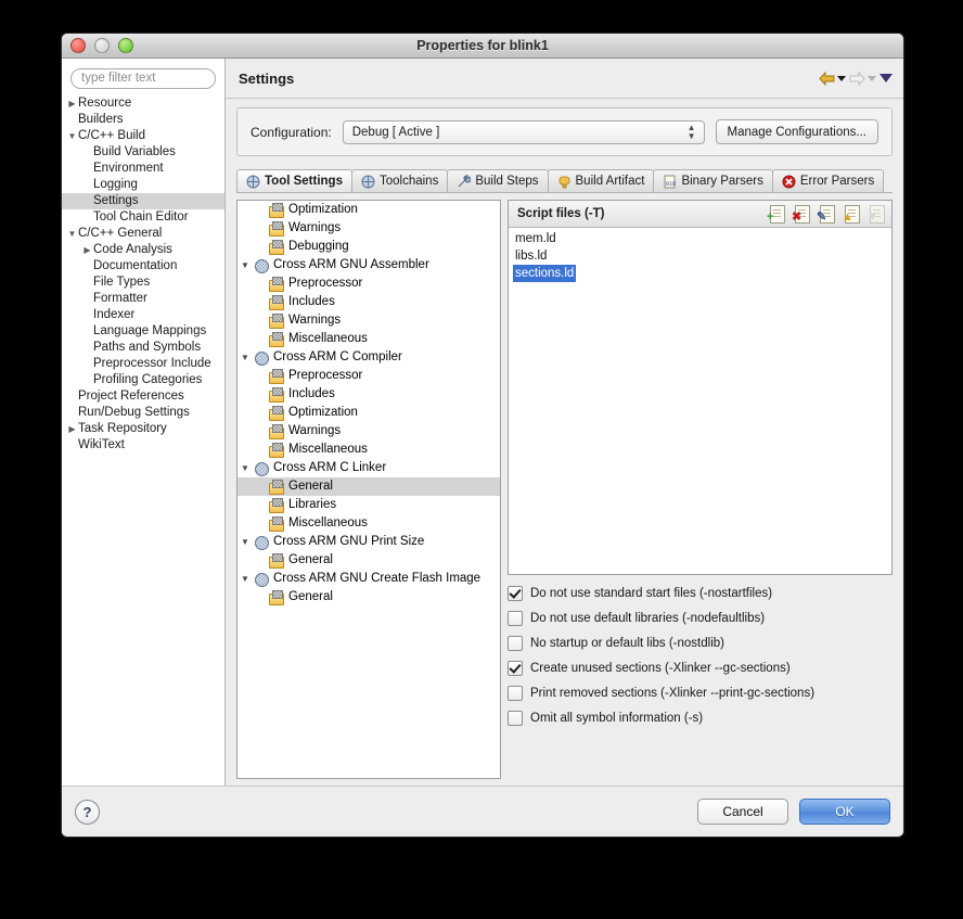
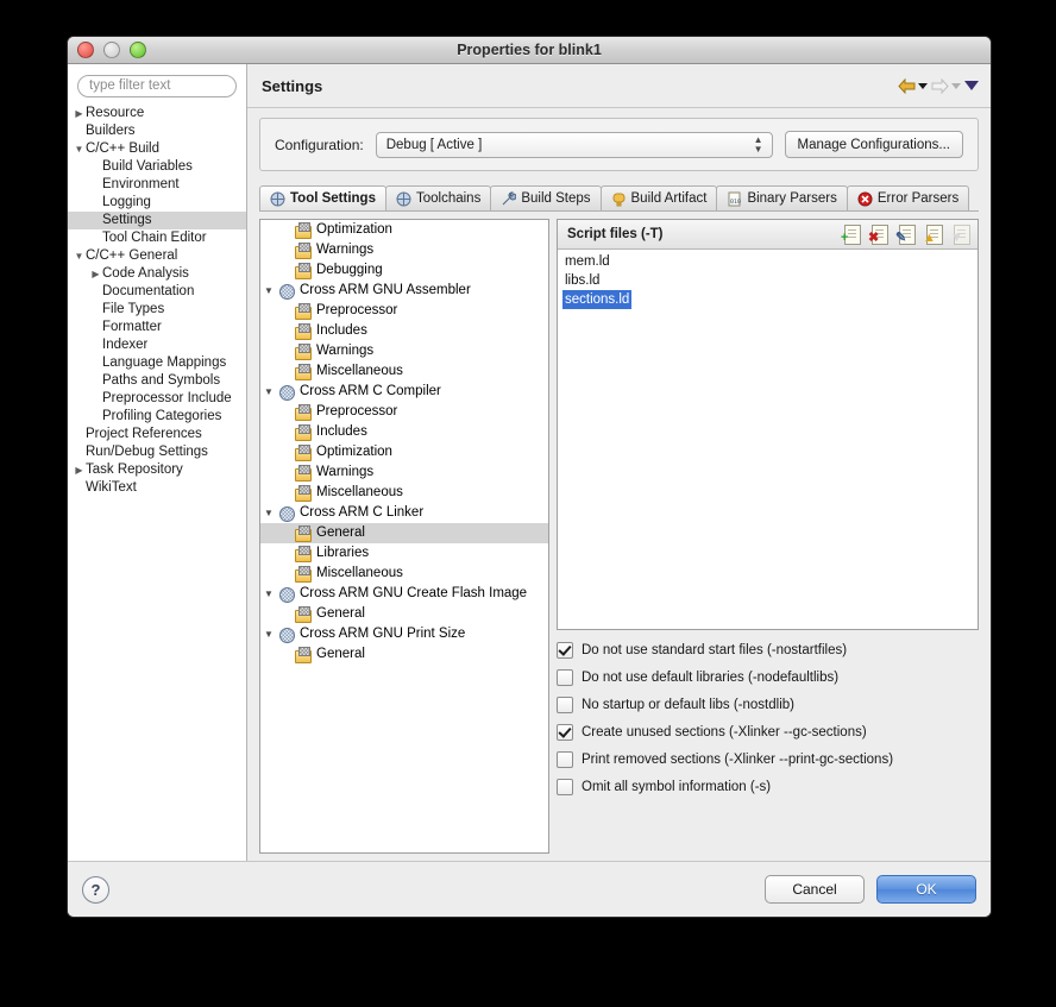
  Properties for blink1
  type filter text
  ▶
  Resource
  Builders
  ▼
  C/C++ Build
  Build Variables
  Environment
  Logging
  Settings
  Tool Chain Editor
  ▼
  C/C++ General
  ▶
  Code Analysis
  Documentation
  File Types
  Formatter
  Indexer
  Language Mappings
  Paths and Symbols
  Preprocessor Include
  Profiling Categories
  Project References
  Run/Debug Settings
  ▶
  Task Repository
  WikiText
  Settings
  Configuration:
  Debug [ Active ]
  ▲
  ▼
  Manage Configurations...
  Tool Settings
  Toolchains
  Build Steps
  Build Artifact
  Binary Parsers
  Error Parsers
  Optimization
  Warnings
  Debugging
  ▼
  Cross ARM GNU Assembler
  Preprocessor
  Includes
  Warnings
  Miscellaneous
  ▼
  Cross ARM C Compiler
  Preprocessor
  Includes
  Optimization
  Warnings
  Miscellaneous
  ▼
  Cross ARM C Linker
  General
  Libraries
  Miscellaneous
  ▼
- Cross ARM GNU Print Size
+ Cross ARM GNU Create Flash Image
  General
  ▼
- Cross ARM GNU Create Flash Image
+ Cross ARM GNU Print Size
  General
  Script files (-T)
  +
  ✖
  ✎
  ▲
  ▼
  mem.ld
  libs.ld
  sections.ld
  Do not use standard start files (-nostartfiles)
  Do not use default libraries (-nodefaultlibs)
  No startup or default libs (-nostdlib)
  Create unused sections (-Xlinker --gc-sections)
  Print removed sections (-Xlinker --print-gc-sections)
  Omit all symbol information (-s)
  ?
  Cancel
  OK
